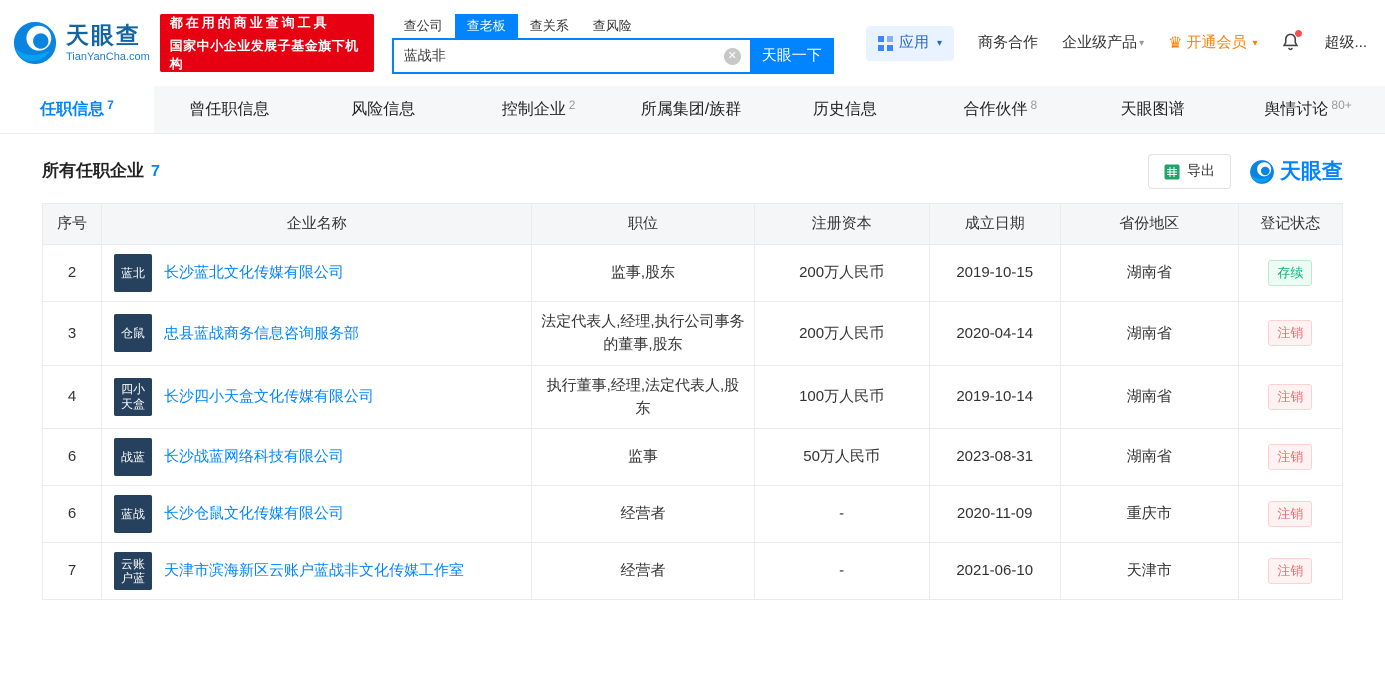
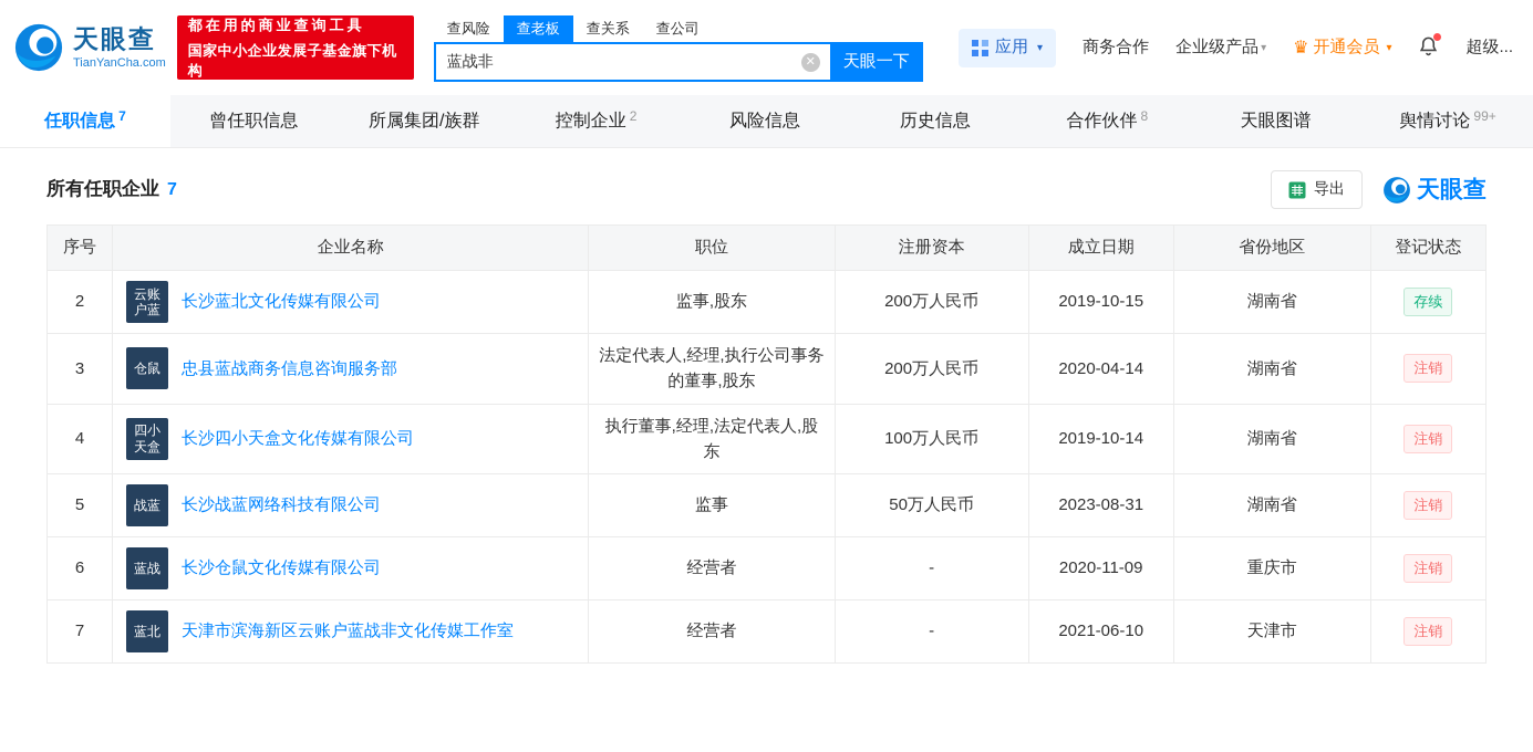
  天眼查
  TianYanCha.com
  都在用的商业查询工具
  国家中小企业发展子基金旗下机构
- 查公司
+ 查风险
  查老板
  查关系
- 查风险
+ 查公司
  蓝战非
  ✕
  天眼一下
  应用
  ▾
  商务合作
  企业级产品
  ▾
  ♛
  开通会员
  ▾
  超级...
  任职信息
  7
  曾任职信息
- 风险信息
+ 所属集团/族群
  控制企业
  2
- 所属集团/族群
+ 风险信息
  历史信息
  合作伙伴
  8
  天眼图谱
  舆情讨论
- 80+
+ 99+
  所有任职企业
  7
  导出
  天眼查
  序号	企业名称	职位	注册资本	成立日期	省份地区	登记状态
- 2	蓝北 长沙蓝北文化传媒有限公司	监事,股东	200万人民币	2019-10-15	湖南省	存续
+ 2	云账 户蓝 长沙蓝北文化传媒有限公司	监事,股东	200万人民币	2019-10-15	湖南省	存续
  3	仓鼠 忠县蓝战商务信息咨询服务部	法定代表人,经理,执行公司事务的董事,股东	200万人民币	2020-04-14	湖南省	注销
  4	四小 天盒 长沙四小天盒文化传媒有限公司	执行董事,经理,法定代表人,股东	100万人民币	2019-10-14	湖南省	注销
- 6	战蓝 长沙战蓝网络科技有限公司	监事	50万人民币	2023-08-31	湖南省	注销
+ 5	战蓝 长沙战蓝网络科技有限公司	监事	50万人民币	2023-08-31	湖南省	注销
  6	蓝战 长沙仓鼠文化传媒有限公司	经营者	-	2020-11-09	重庆市	注销
- 7	云账 户蓝 天津市滨海新区云账户蓝战非文化传媒工作室	经营者	-	2021-06-10	天津市	注销
+ 7	蓝北 天津市滨海新区云账户蓝战非文化传媒工作室	经营者	-	2021-06-10	天津市	注销
